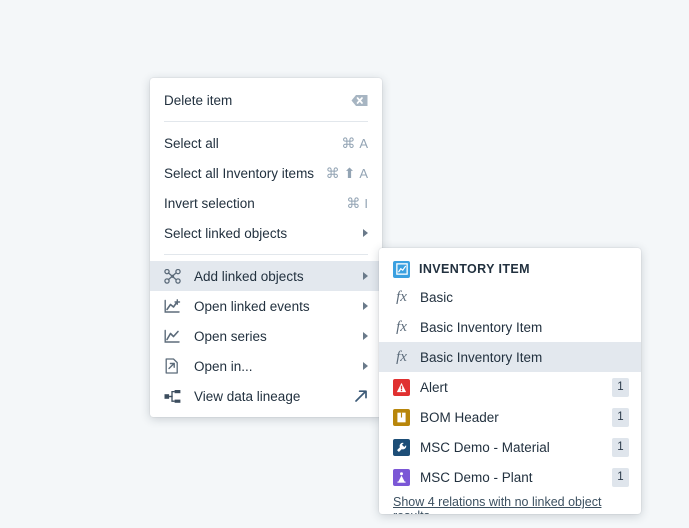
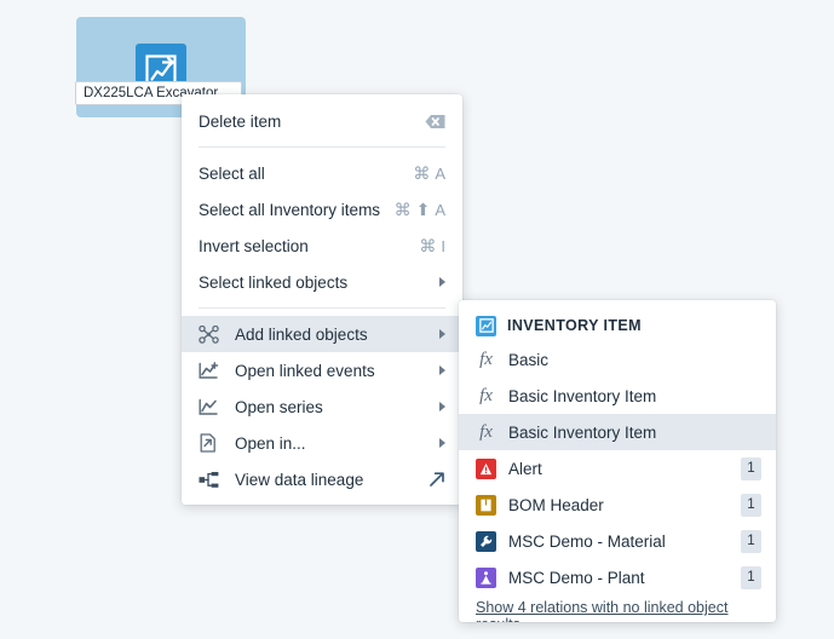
+ DX225LCA Excavator
  Delete item
  Select all
  ⌘
  A
  Select all Inventory items
  ⌘
  ⬆
  A
  Invert selection
  ⌘
  I
  Select linked objects
  Add linked objects
  Open linked events
  Open series
  Open in...
  View data lineage
  INVENTORY ITEM
  fx
  Basic
  fx
  Basic Inventory Item
  fx
  Basic Inventory Item
  Alert
  1
  BOM Header
  1
  MSC Demo - Material
  1
  MSC Demo - Plant
  1
  Show 4 relations with no linked object
